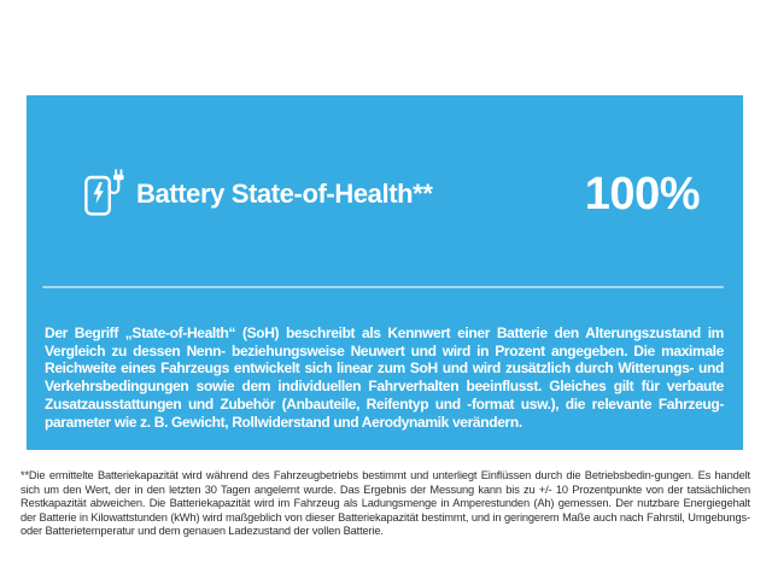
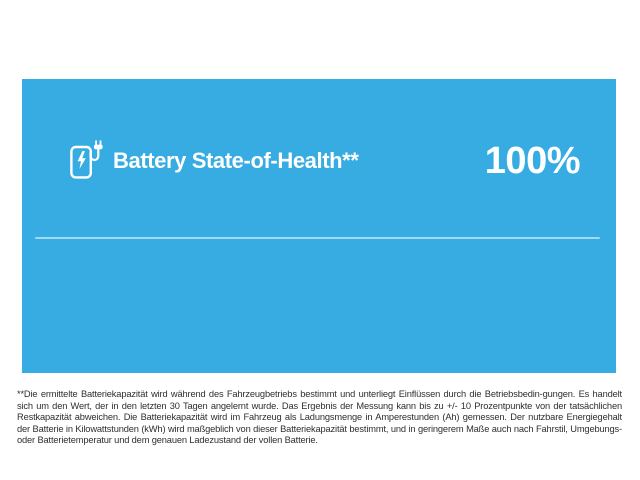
  Battery State-of-Health**
  100%
- Der Begriff „State-of-Health“ (SoH) beschreibt als Kennwert einer Batterie den Alterungszustand im Vergleich zu dessen Nenn- beziehungsweise Neuwert und wird in Prozent angegeben. Die maximale Reichweite eines Fahrzeugs entwickelt sich linear zum SoH und wird zusätzlich durch Witterungs- und Verkehrsbedingungen sowie dem individuellen Fahrverhalten beeinflusst. Gleiches gilt für verbaute Zusatzausstattungen und Zubehör (Anbauteile, Reifentyp und -format usw.), die relevante Fahrzeug-parameter wie z. B. Gewicht, Rollwiderstand und Aerodynamik verändern.
  **Die ermittelte Batteriekapazität wird während des Fahrzeugbetriebs bestimmt und unterliegt Einflüssen durch die Betriebsbedin-gungen. Es handelt sich um den Wert, der in den letzten 30 Tagen angelernt wurde. Das Ergebnis der Messung kann bis zu +/- 10 Prozentpunkte von der tatsächlichen Restkapazität abweichen. Die Batteriekapazität wird im Fahrzeug als Ladungsmenge in Amperestunden (Ah) gemessen. Der nutzbare Energiegehalt der Batterie in Kilowattstunden (kWh) wird maßgeblich von dieser Batteriekapazität bestimmt, und in geringerem Maße auch nach Fahrstil, Umgebungs- oder Batterietemperatur und dem genauen Ladezustand der vollen Batterie.
